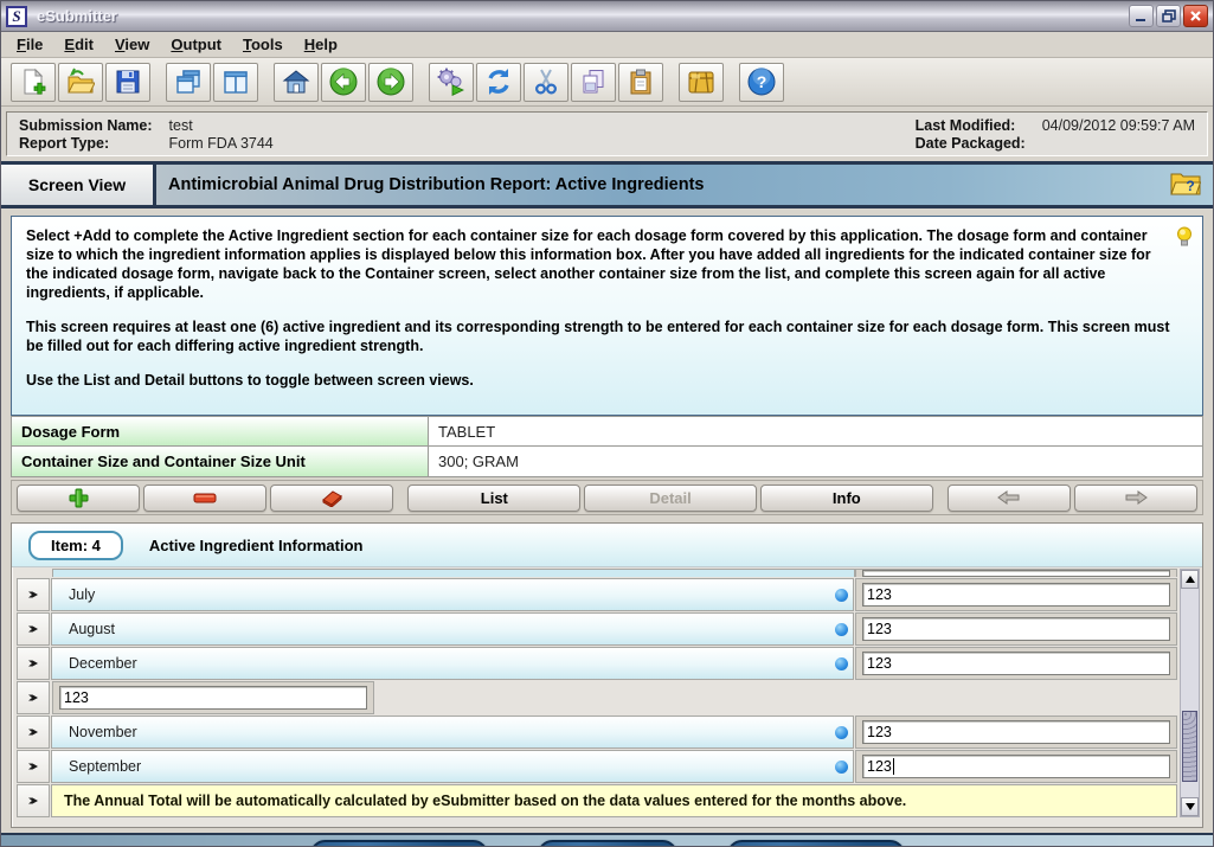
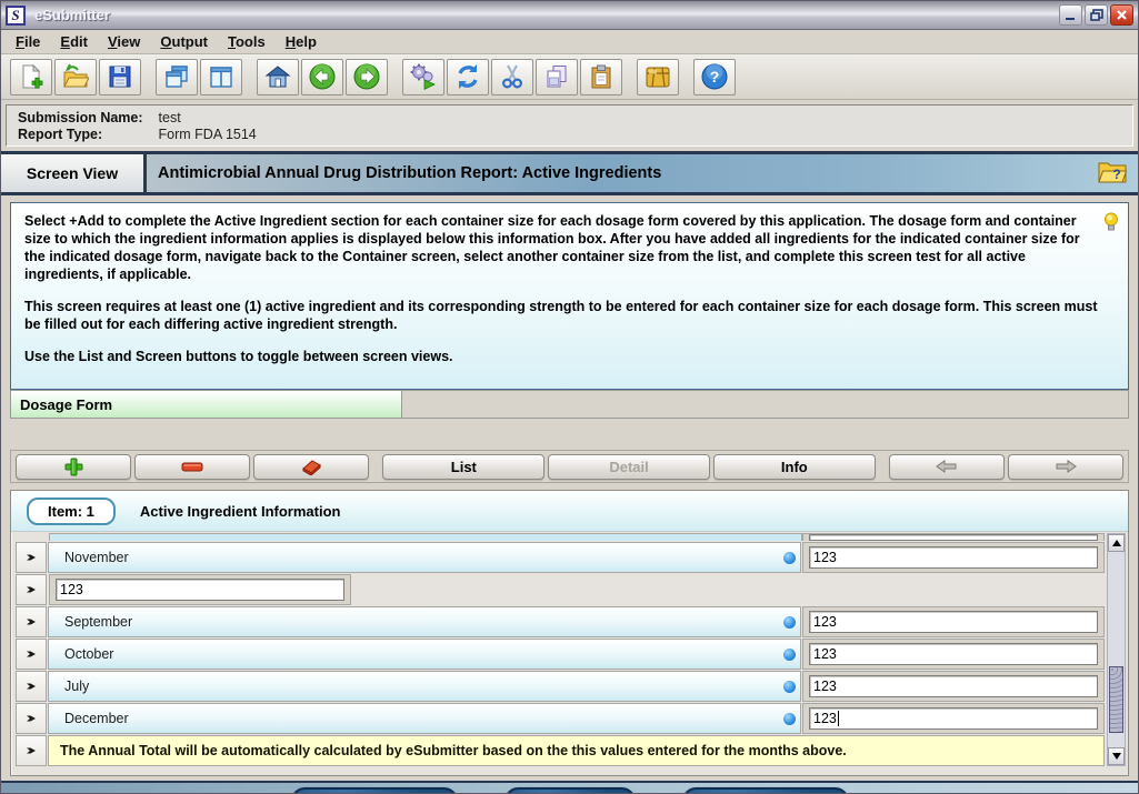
  S
  eSubmitter
  File
  Edit
  View
  Output
  Tools
  Help
  ?
  Submission Name:
  test
  Report Type:
- Form FDA 3744
+ Form FDA 1514
- Last Modified:
- 04/09/2012 09:59:7 AM
- Date Packaged:
  Screen View
- Antimicrobial Animal Drug Distribution Report: Active Ingredients
+ Antimicrobial Annual Drug Distribution Report: Active Ingredients
  ?
- Select +Add to complete the Active Ingredient section for each container size for each dosage form covered by this application. The dosage form and container size to which the ingredient information applies is displayed below this information box. After you have added all ingredients for the indicated container size for the indicated dosage form, navigate back to the Container screen, select another container size from the list, and complete this screen again for all active ingredients, if applicable.
+ Select +Add to complete the Active Ingredient section for each container size for each dosage form covered by this application. The dosage form and container size to which the ingredient information applies is displayed below this information box. After you have added all ingredients for the indicated container size for the indicated dosage form, navigate back to the Container screen, select another container size from the list, and complete this screen test for all active ingredients, if applicable.
- This screen requires at least one (6) active ingredient and its corresponding strength to be entered for each container size for each dosage form. This screen must be filled out for each differing active ingredient strength.
+ This screen requires at least one (1) active ingredient and its corresponding strength to be entered for each container size for each dosage form. This screen must be filled out for each differing active ingredient strength.
- Use the List and Detail buttons to toggle between screen views.
+ Use the List and Screen buttons to toggle between screen views.
  Dosage Form
- TABLET
- Container Size and Container Size Unit
- 300; GRAM
  List
  Detail
  Info
- Item: 4
+ Item: 1
  Active Ingredient Information
- July
+ November
  123
- August
  123
- December
+ September
  123
+ October
  123
- November
+ July
  123
- September
+ December
  123
- The Annual Total will be automatically calculated by eSubmitter based on the data values entered for the months above.
+ The Annual Total will be automatically calculated by eSubmitter based on the this values entered for the months above.
